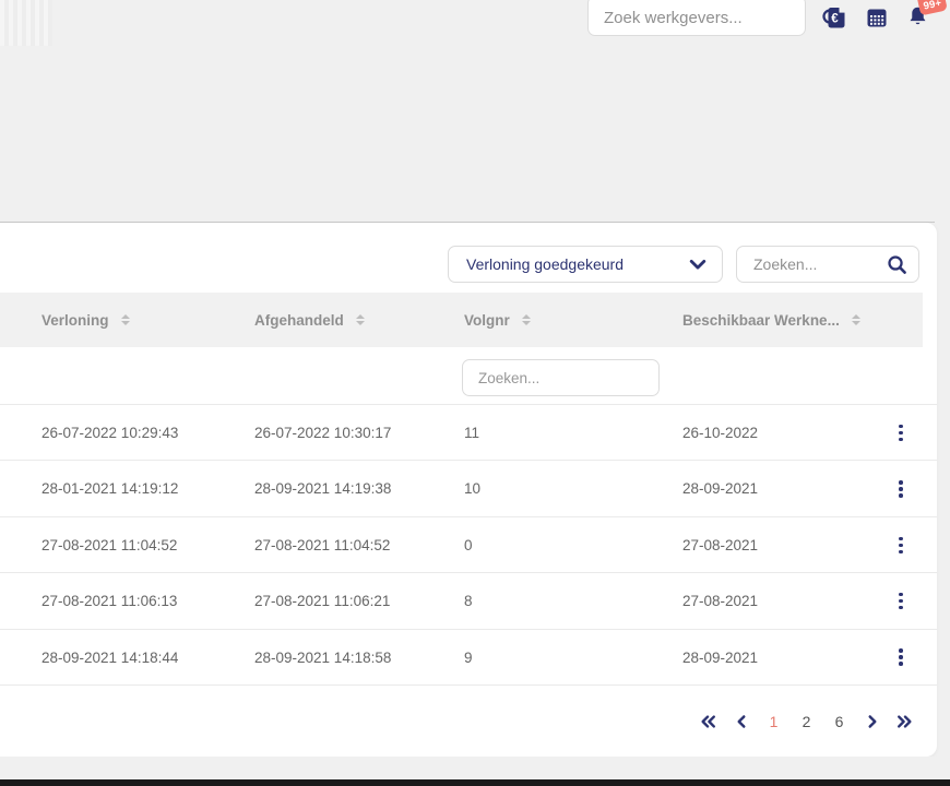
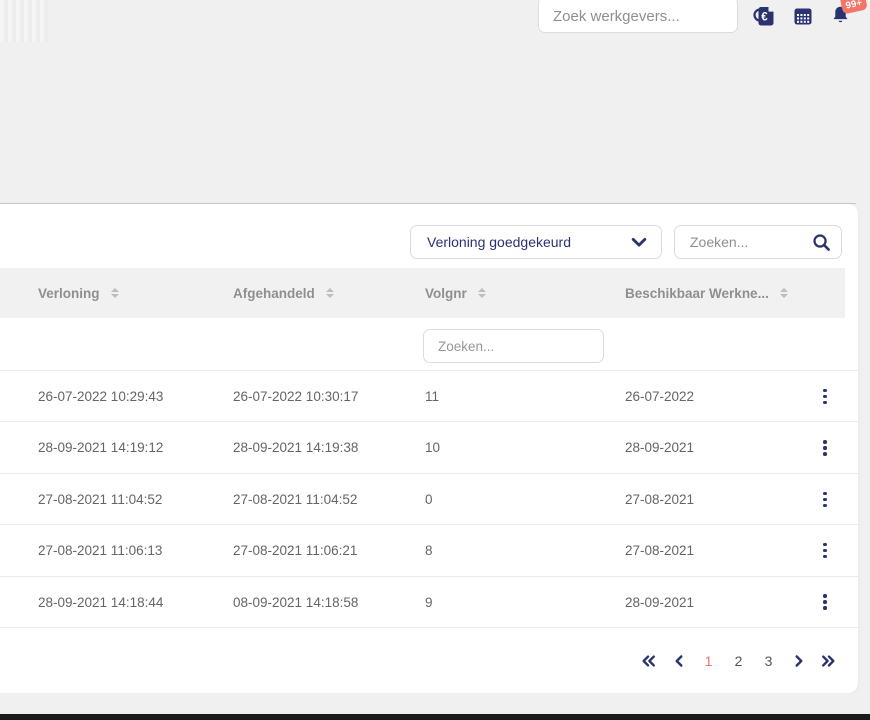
  Zoek werkgevers...
  €
  Verloning goedgekeurd
  Zoeken...
  Verloning
  Afgehandeld
  Volgnr
  Beschikbaar Werkne...
  Zoeken...
  26-07-2022 10:29:43
  26-07-2022 10:30:17
  11
- 26-10-2022
+ 26-07-2022
- 28-01-2021 14:19:12
+ 28-09-2021 14:19:12
  28-09-2021 14:19:38
  10
  28-09-2021
  27-08-2021 11:04:52
  27-08-2021 11:04:52
  0
  27-08-2021
  27-08-2021 11:06:13
  27-08-2021 11:06:21
  8
  27-08-2021
  28-09-2021 14:18:44
- 28-09-2021 14:18:58
+ 08-09-2021 14:18:58
  9
  28-09-2021
  1
  2
- 6
+ 3
